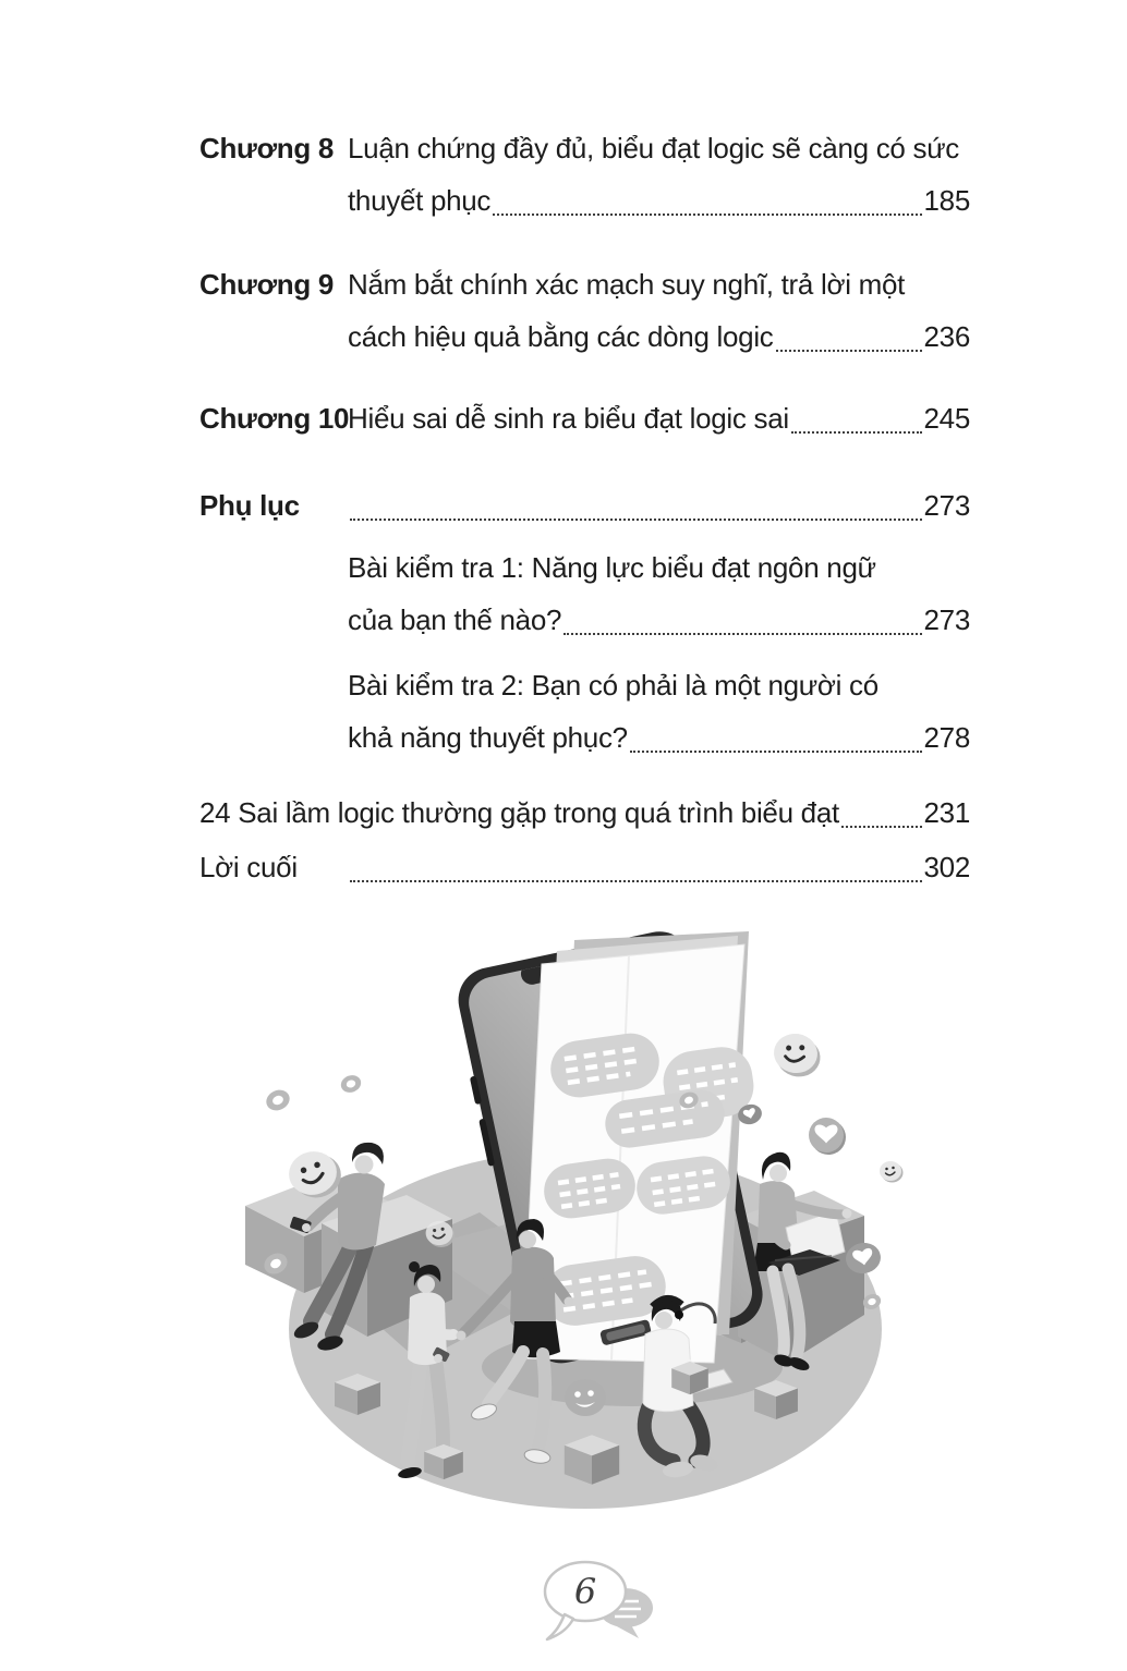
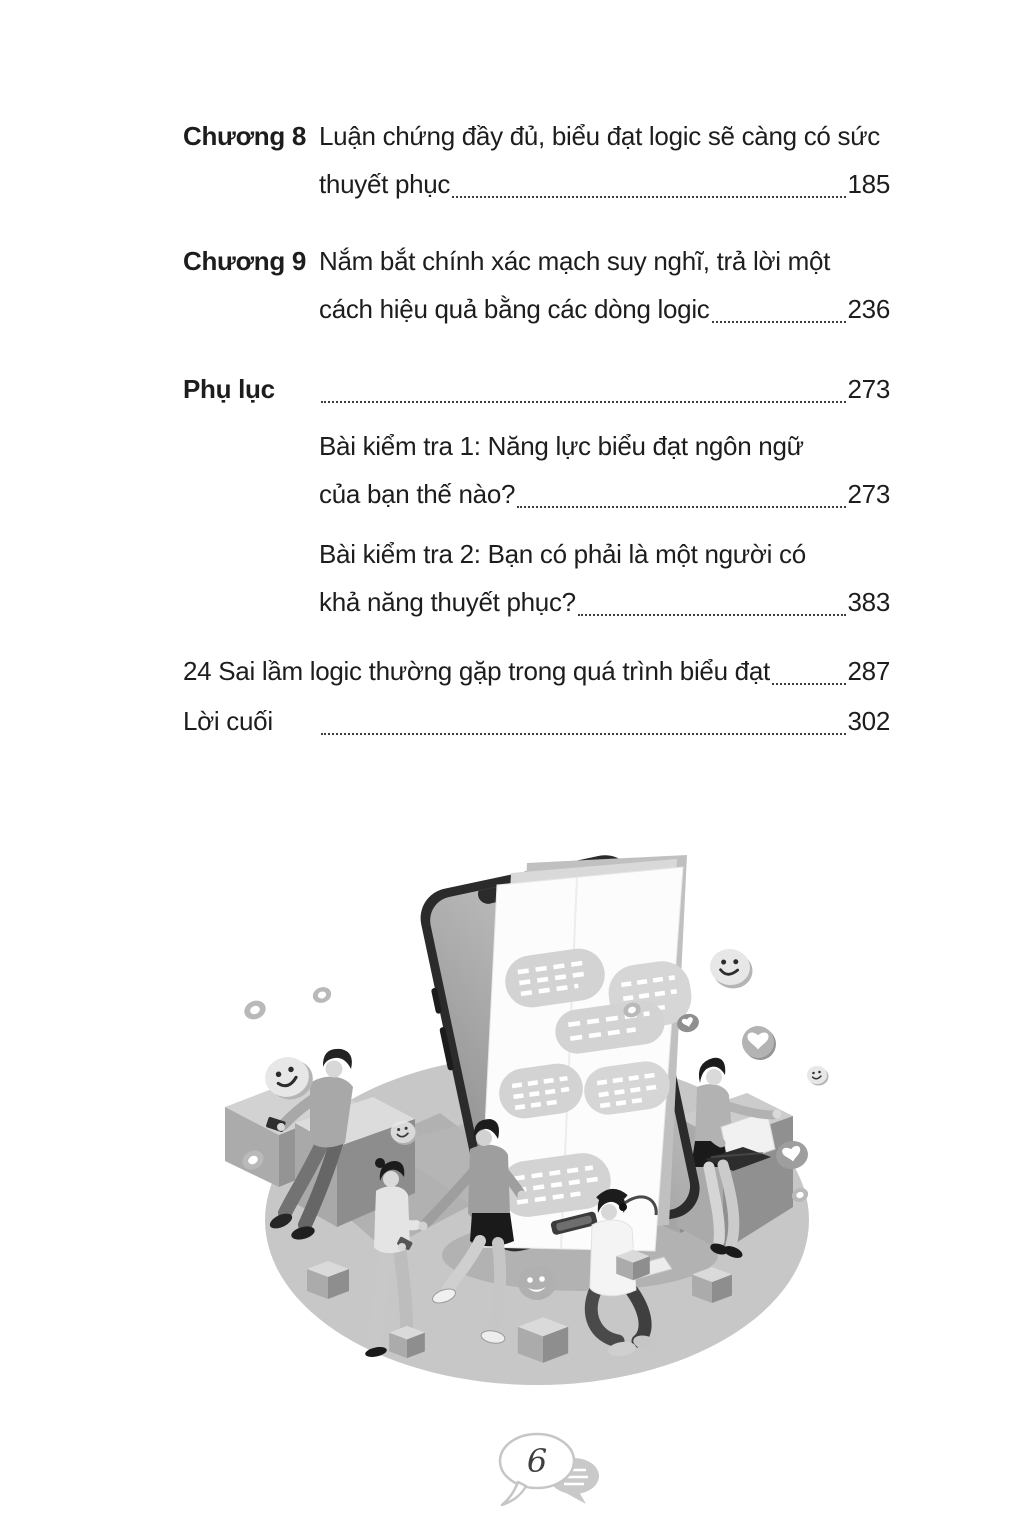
  Chương 8
  Luận chứng đầy đủ, biểu đạt logic sẽ càng có sức
  thuyết phục
  185
  Chương 9
  Nắm bắt chính xác mạch suy nghĩ, trả lời một
  cách hiệu quả bằng các dòng logic
  236
- Chương 10
- Hiểu sai dễ sinh ra biểu đạt logic sai
- 245
  Phụ lục
  273
  Bài kiểm tra 1: Năng lực biểu đạt ngôn ngữ
  của bạn thế nào?
  273
  Bài kiểm tra 2: Bạn có phải là một người có
  khả năng thuyết phục?
- 278
+ 383
  24 Sai lầm logic thường gặp trong quá trình biểu đạt
- 231
+ 287
  Lời cuối
  302
  6
